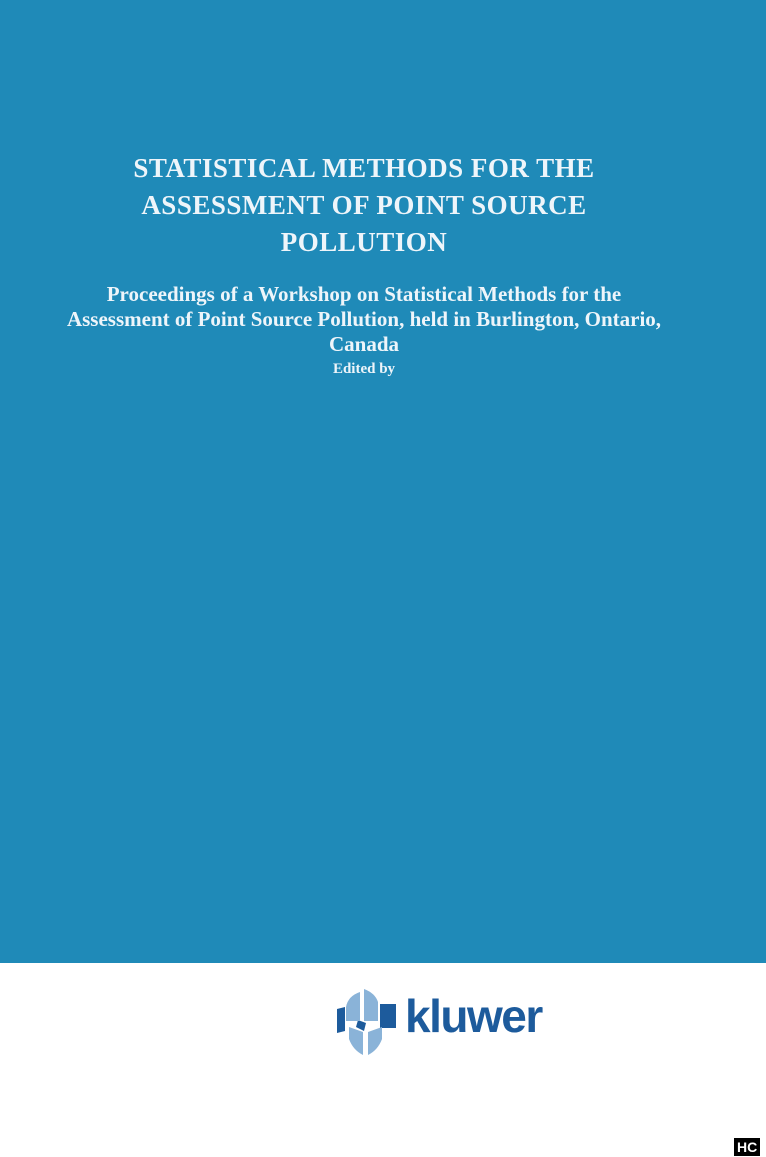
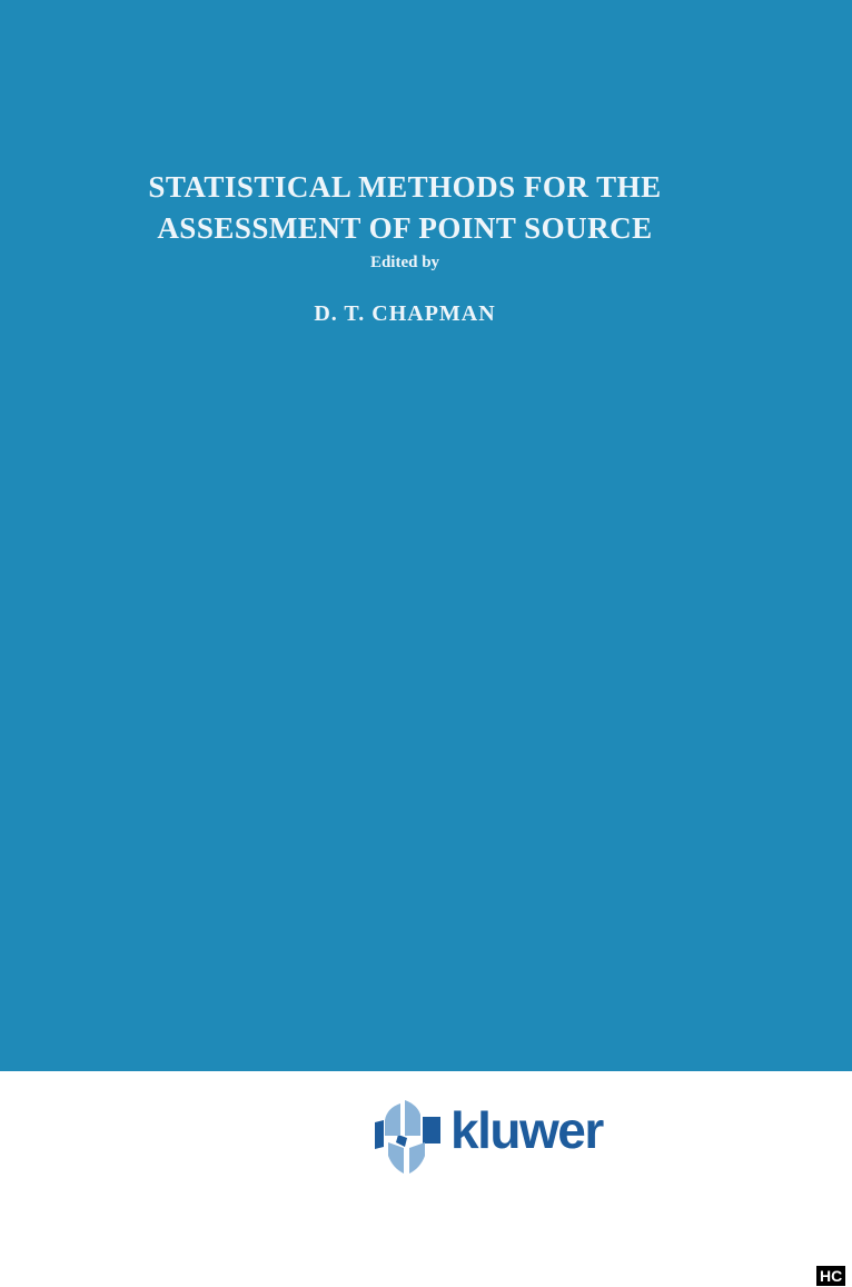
  STATISTICAL METHODS FOR THE
  ASSESSMENT OF POINT SOURCE
- POLLUTION
- Proceedings of a Workshop on Statistical Methods for the
- Assessment of Point Source Pollution, held in Burlington, Ontario,
- Canada
  Edited by
+ D. T. CHAPMAN
  kluwer
  HC
